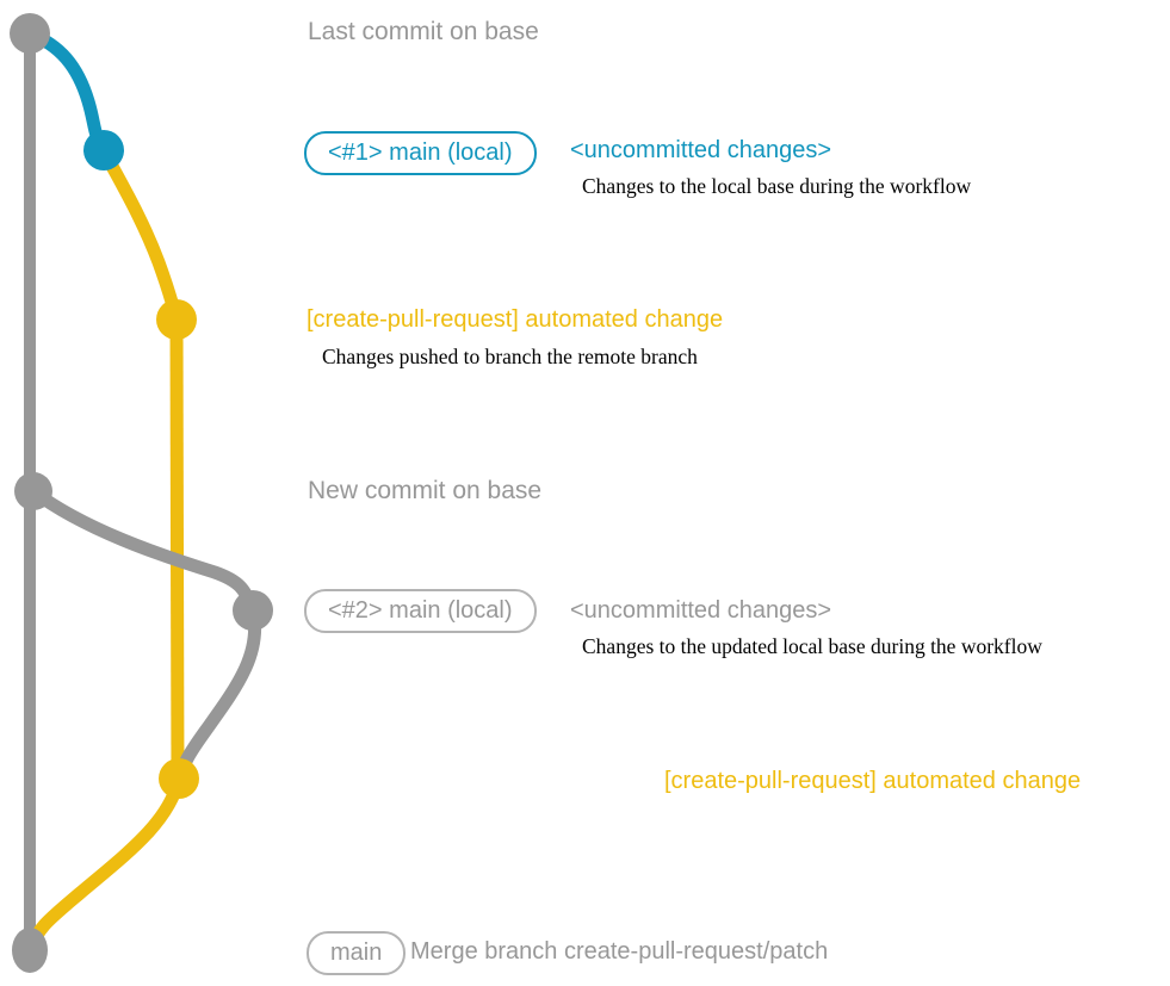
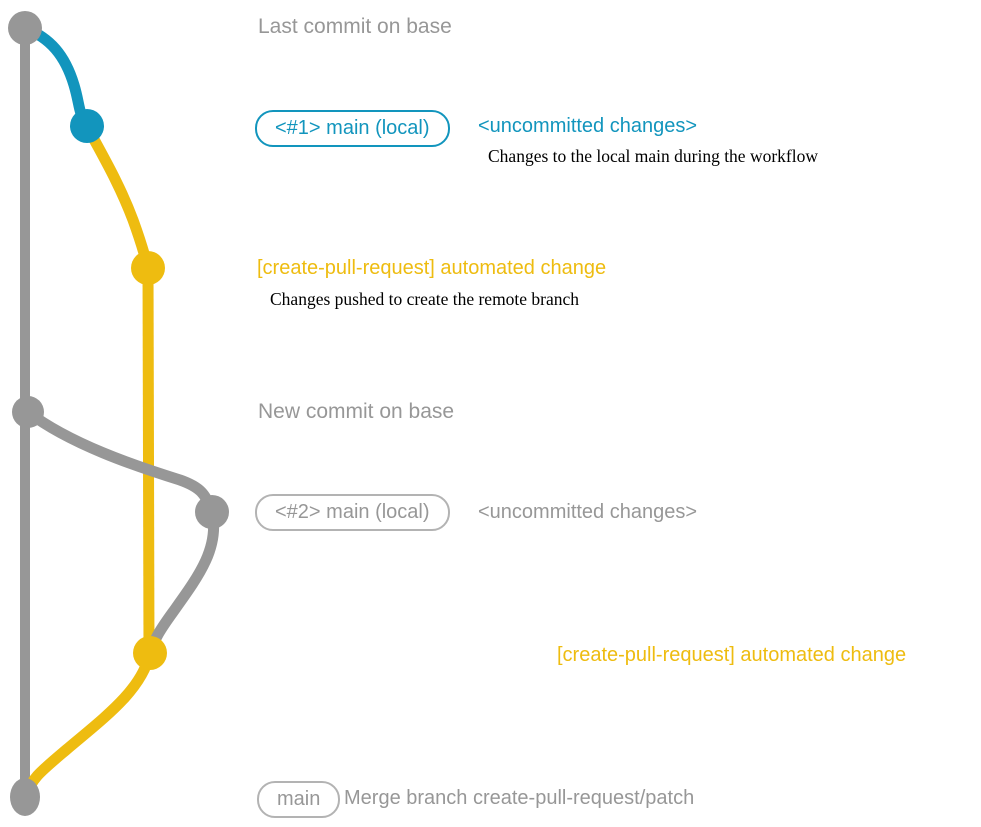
  Last commit on base
  <#1> main (local)
  <uncommitted changes>
- Changes to the local base during the workflow
+ Changes to the local main during the workflow
  [create-pull-request] automated change
- Changes pushed to branch the remote branch
+ Changes pushed to create the remote branch
  New commit on base
  <#2> main (local)
  <uncommitted changes>
- Changes to the updated local base during the workflow
  [create-pull-request] automated change
  main
  Merge branch create-pull-request/patch
